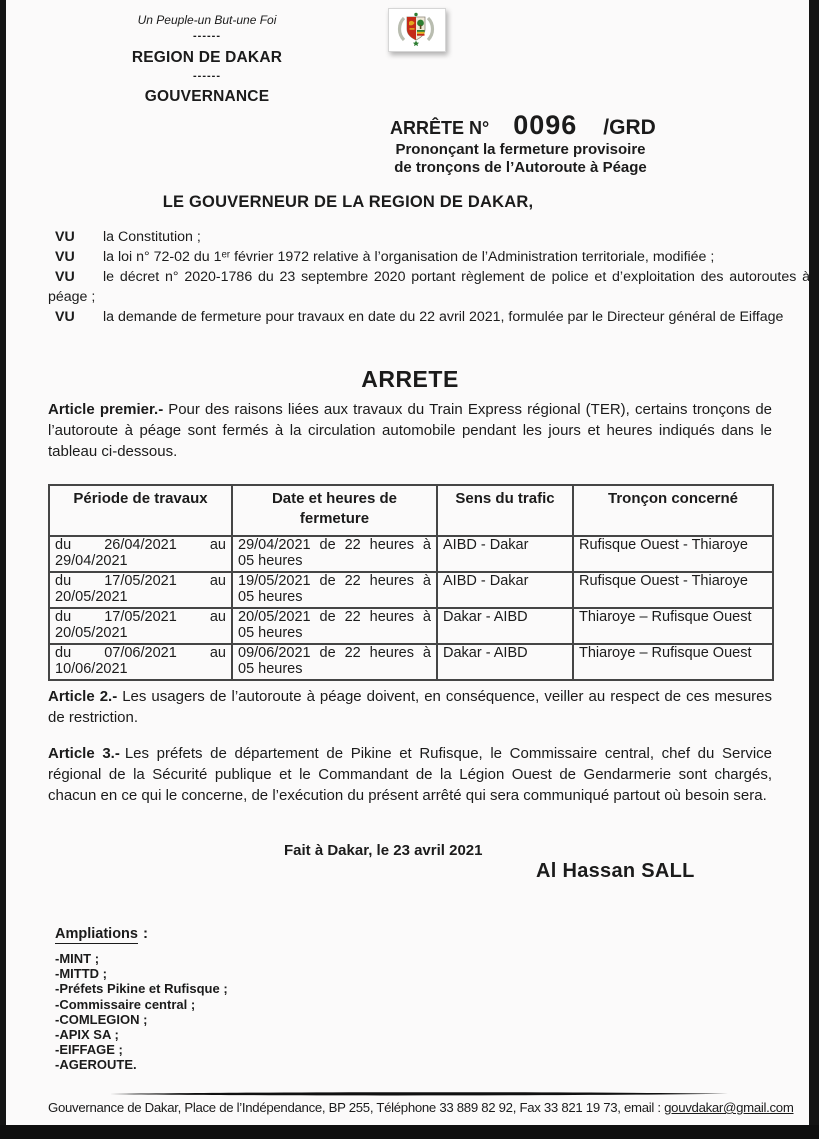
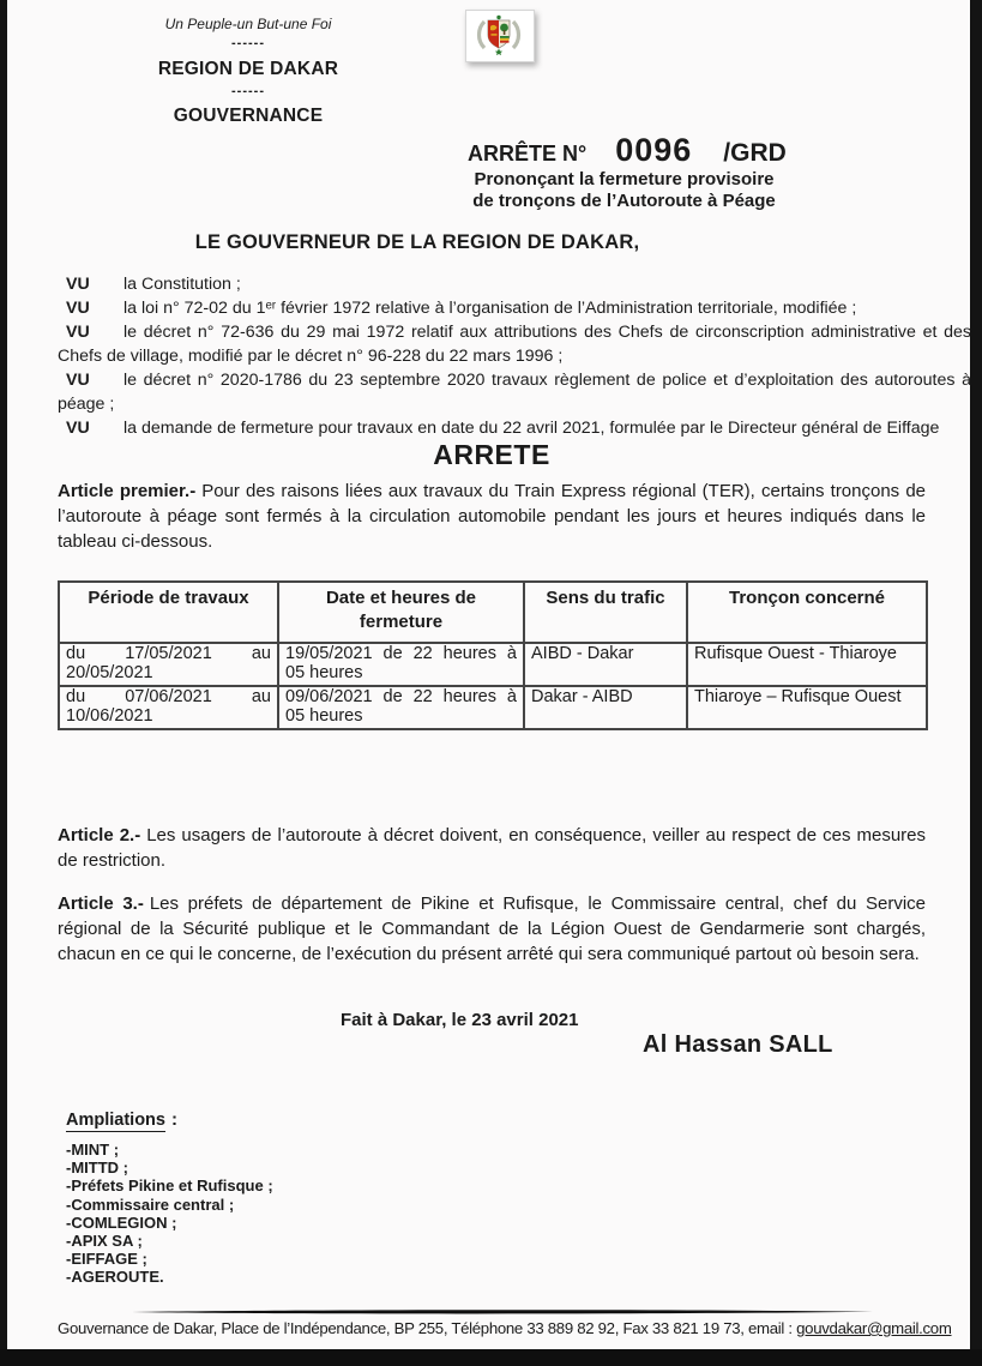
  Un Peuple-un But-une Foi
  ------
  REGION DE DAKAR
  ------
  GOUVERNANCE
  ARRÊTE N°
  0096
  /GRD
  Prononçant la fermeture provisoire
  de tronçons de l’Autoroute à Péage
  LE GOUVERNEUR DE LA REGION DE DAKAR,
  VU la Constitution ;
  VU la loi n° 72-02 du 1ᵉʳ février 1972 relative à l’organisation de l’Administration territoriale, modifiée ;
+ VU le décret n° 72-636 du 29 mai 1972 relatif aux attributions des Chefs de circonscription administrative et des Chefs de village, modifié par le décret n° 96-228 du 22 mars 1996 ;
- VU le décret n° 2020-1786 du 23 septembre 2020 portant règlement de police et d’exploitation des autoroutes à péage ;
+ VU le décret n° 2020-1786 du 23 septembre 2020 travaux règlement de police et d’exploitation des autoroutes à péage ;
  VU la demande de fermeture pour travaux en date du 22 avril 2021, formulée par le Directeur général de Eiffage
  ARRETE
  Article premier.- Pour des raisons liées aux travaux du Train Express régional (TER), certains tronçons de l’autoroute à péage sont fermés à la circulation automobile pendant les jours et heures indiqués dans le tableau ci-dessous.
  Période de travaux	Date et heures de fermeture	Sens du trafic	Tronçon concerné
- du 26/04/2021 au29/04/2021	29/04/2021 de 22 heures à05 heures	AIBD - Dakar	Rufisque Ouest - Thiaroye
  du 17/05/2021 au20/05/2021	19/05/2021 de 22 heures à05 heures	AIBD - Dakar	Rufisque Ouest - Thiaroye
- du 17/05/2021 au20/05/2021	20/05/2021 de 22 heures à05 heures	Dakar - AIBD	Thiaroye – Rufisque Ouest
  du 07/06/2021 au10/06/2021	09/06/2021 de 22 heures à05 heures	Dakar - AIBD	Thiaroye – Rufisque Ouest
- Article 2.- Les usagers de l’autoroute à péage doivent, en conséquence, veiller au respect de ces mesures de restriction.
+ Article 2.- Les usagers de l’autoroute à décret doivent, en conséquence, veiller au respect de ces mesures de restriction.
  Article 3.- Les préfets de département de Pikine et Rufisque, le Commissaire central, chef du Service régional de la Sécurité publique et le Commandant de la Légion Ouest de Gendarmerie sont chargés, chacun en ce qui le concerne, de l’exécution du présent arrêté qui sera communiqué partout où besoin sera.
  Fait à Dakar, le 23 avril 2021
  Al Hassan SALL
  Ampliations :
  -MINT ;
  -MITTD ;
  -Préfets Pikine et Rufisque ;
  -Commissaire central ;
  -COMLEGION ;
  -APIX SA ;
  -EIFFAGE ;
  -AGEROUTE.
  Gouvernance de Dakar, Place de l’Indépendance, BP 255, Téléphone 33 889 82 92, Fax 33 821 19 73, email : gouvdakar@gmail.com
